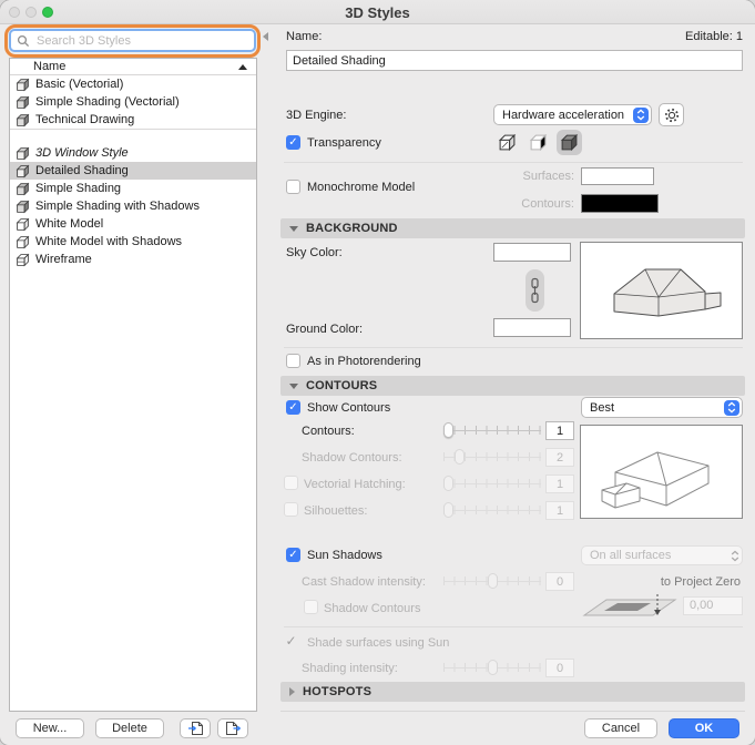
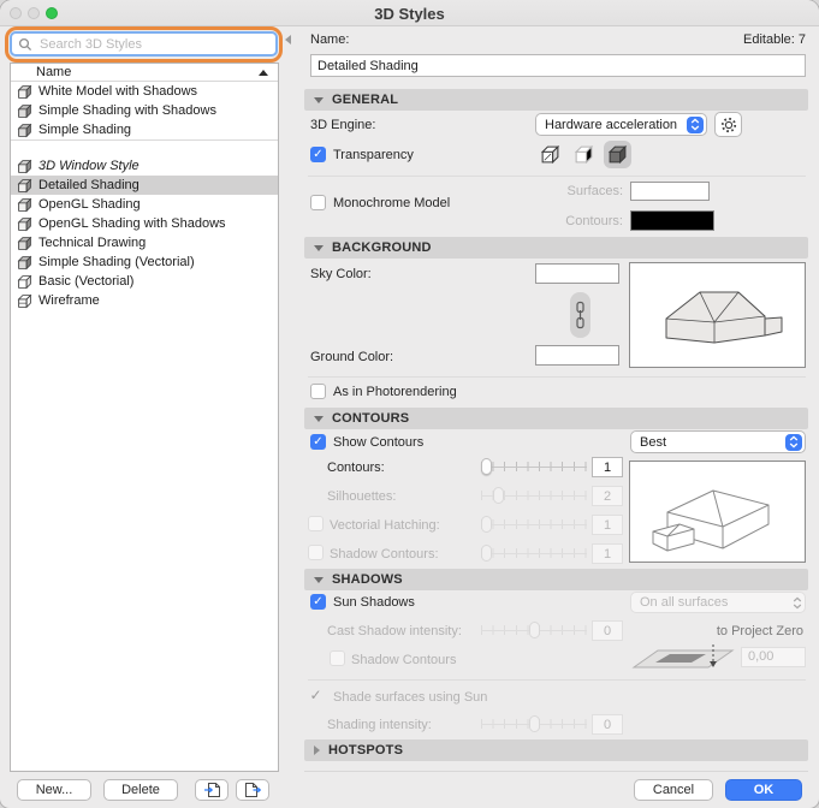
  3D Styles
  Search 3D Styles
  Name
- Basic (Vectorial)
+ White Model with Shadows
- Simple Shading (Vectorial)
+ Simple Shading with Shadows
- Technical Drawing
+ Simple Shading
  3D Window Style
  Detailed Shading
+ OpenGL Shading
+ OpenGL Shading with Shadows
- Simple Shading
+ Technical Drawing
- Simple Shading with Shadows
+ Simple Shading (Vectorial)
- White Model
- White Model with Shadows
+ Basic (Vectorial)
  Wireframe
  New...
  Delete
  Name:
- Editable: 1
+ Editable: 7
  Detailed Shading
+ GENERAL
  3D Engine:
  Hardware acceleration
  ✓
  Transparency
  Monochrome Model
  Surfaces:
  Contours:
  BACKGROUND
  Sky Color:
  Ground Color:
  As in Photorendering
  CONTOURS
  ✓
  Show Contours
  Best
  Contours:
  1
- Shadow Contours:
+ Silhouettes:
  2
  Vectorial Hatching:
  1
- Silhouettes:
+ Shadow Contours:
  1
+ SHADOWS
  ✓
  Sun Shadows
  On all surfaces
  Cast Shadow intensity:
  0
  to Project Zero
  Shadow Contours
  0,00
  ✓
  Shade surfaces using Sun
  Shading intensity:
  0
  HOTSPOTS
  Cancel
  OK
